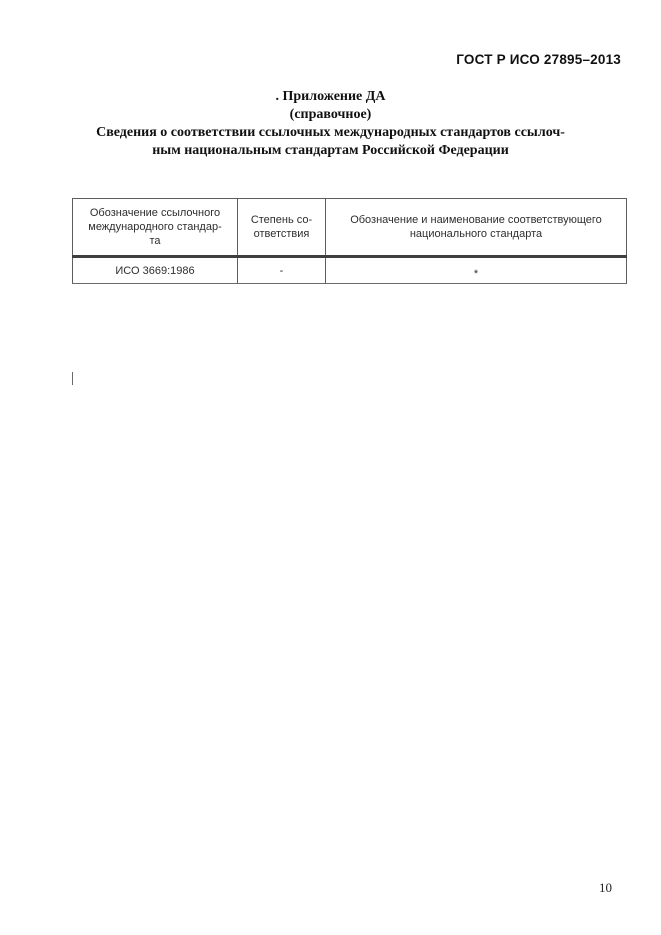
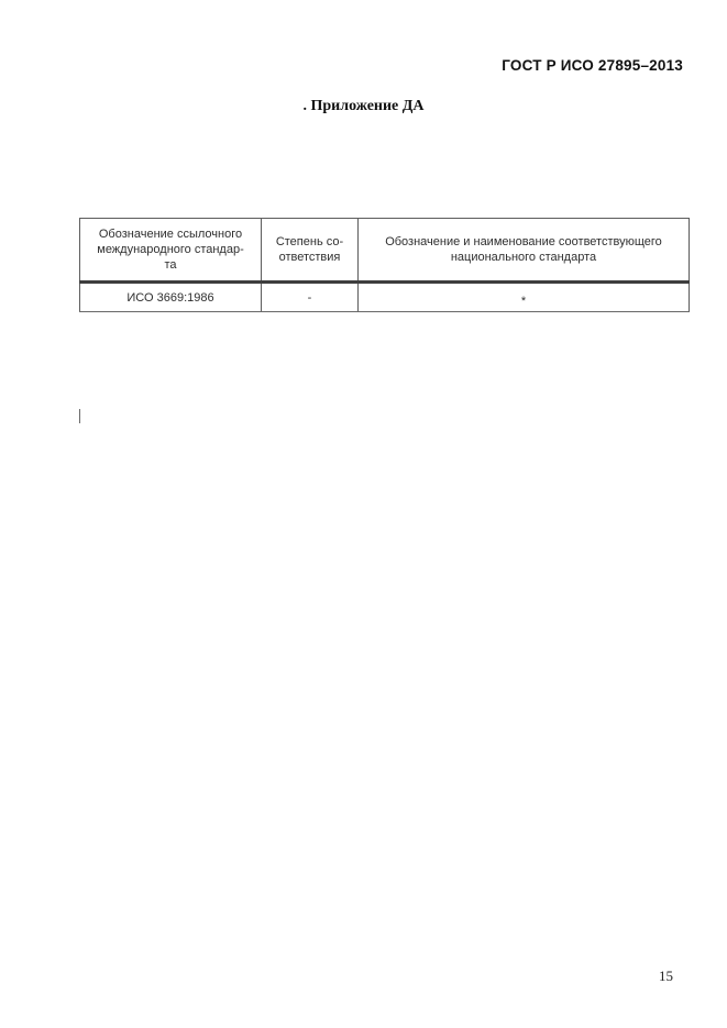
  ГОСТ Р ИСО 27895–2013
  . Приложение ДА
- (справочное)
- Сведения о соответствии ссылочных международных стандартов ссылоч-
- ным национальным стандартам Российской Федерации
  Обозначение ссылочного международного стандар- та	Степень со- ответствия	Обозначение и наименование соответствующего национального стандарта
  ИСО 3669:1986	-	*
- 10
+ 15
